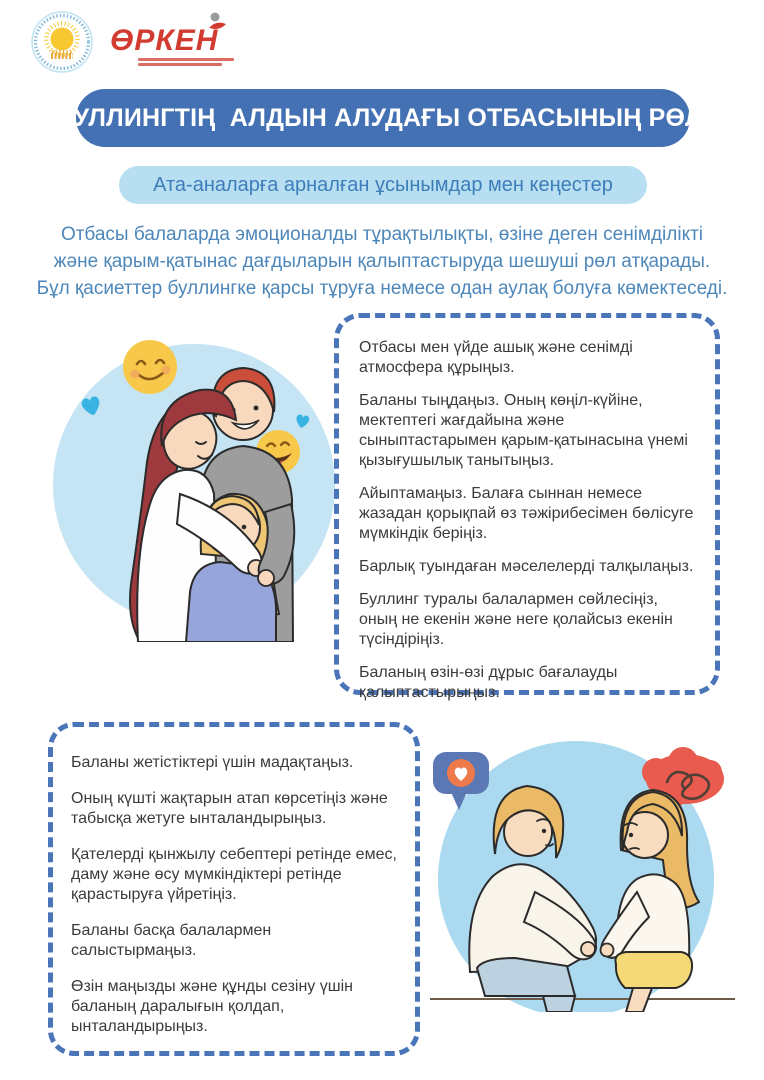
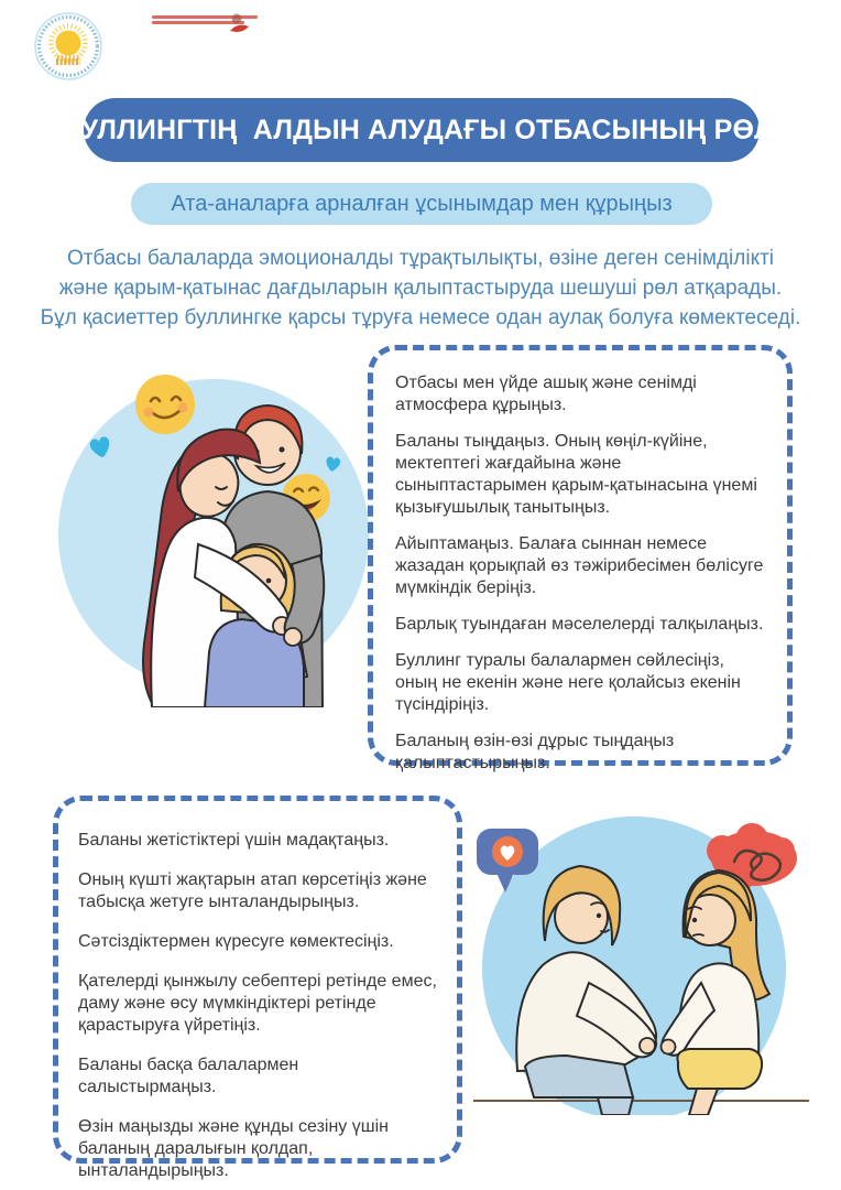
- ӨРКЕН
  БУЛЛИНГТІҢ АЛДЫН АЛУДАҒЫ ОТБАСЫНЫҢ РӨЛІ
- Ата-аналарға арналған ұсынымдар мен кеңестер
+ Ата-аналарға арналған ұсынымдар мен құрыңыз
  Отбасы балаларда эмоционалды тұрақтылықты, өзіне деген сенімділікті
  және қарым-қатынас дағдыларын қалыптастыруда шешуші рөл атқарады.
  Бұл қасиеттер буллингке қарсы тұруға немесе одан аулақ болуға көмектеседі.
  Отбасы мен үйде ашық және сенімді атмосфера құрыңыз.
  Баланы тыңдаңыз. Оның көңіл-күйіне, мектептегі жағдайына және сыныптастарымен қарым-қатынасына үнемі қызығушылық танытыңыз.
  Айыптамаңыз. Балаға сыннан немесе жазадан қорықпай өз тәжірибесімен бөлісуге мүмкіндік беріңіз.
  Барлық туындаған мәселелерді талқылаңыз.
  Буллинг туралы балалармен сөйлесіңіз, оның не екенін және неге қолайсыз екенін түсіндіріңіз.
- Баланың өзін-өзі дұрыс бағалауды қалыптастырыңыз.
+ Баланың өзін-өзі дұрыс тыңдаңыз қалыптастырыңыз.
  Баланы жетістіктері үшін мадақтаңыз.
  Оның күшті жақтарын атап көрсетіңіз және табысқа жетуге ынталандырыңыз.
+ Сәтсіздіктермен күресуге көмектесіңіз.
  Қателерді қынжылу себептері ретінде емес, даму және өсу мүмкіндіктері ретінде қарастыруға үйретіңіз.
  Баланы басқа балалармен салыстырмаңыз.
  Өзін маңызды және құнды сезіну үшін баланың даралығын қолдап, ынталандырыңыз.
